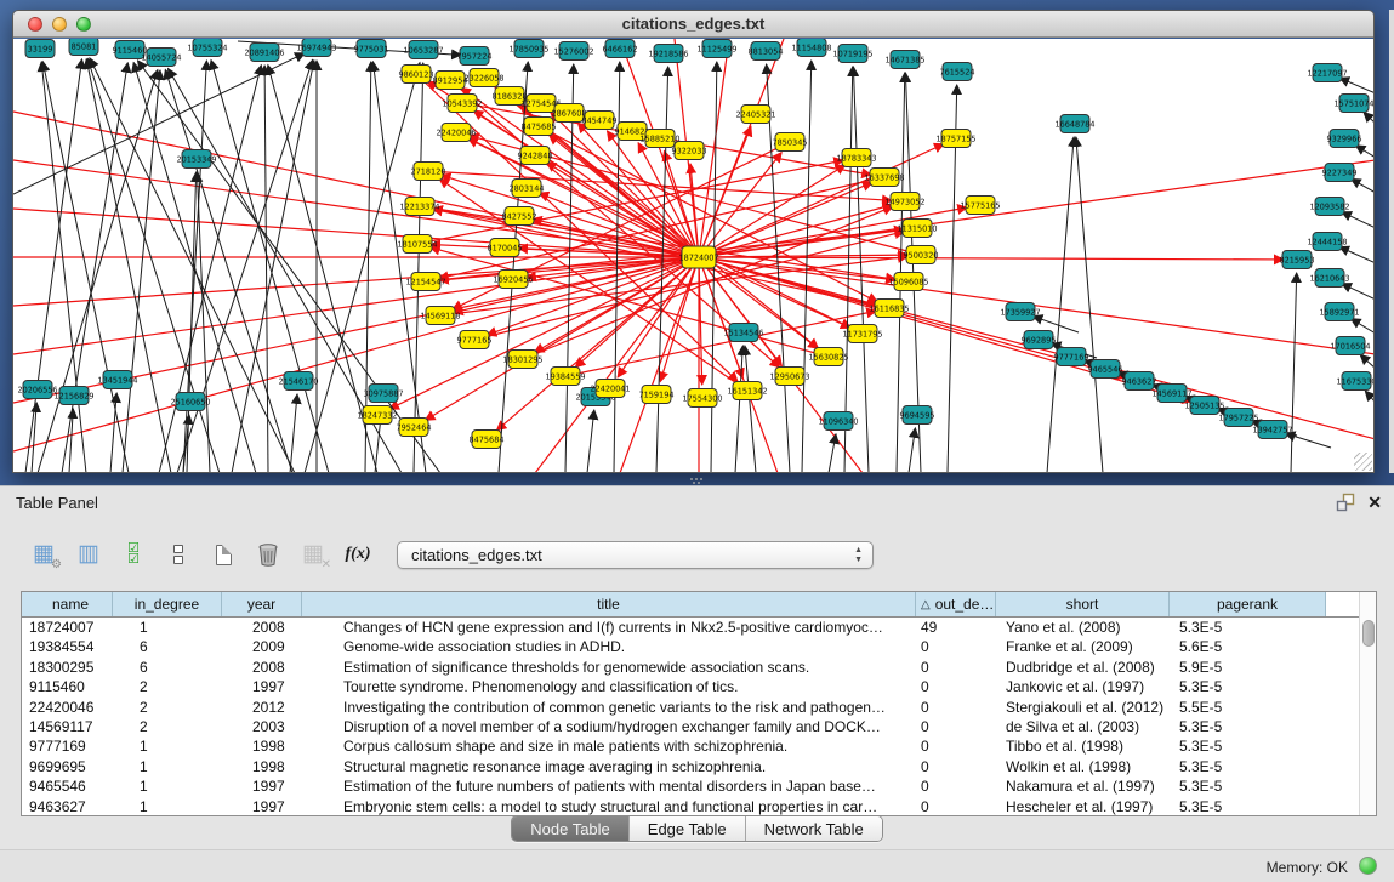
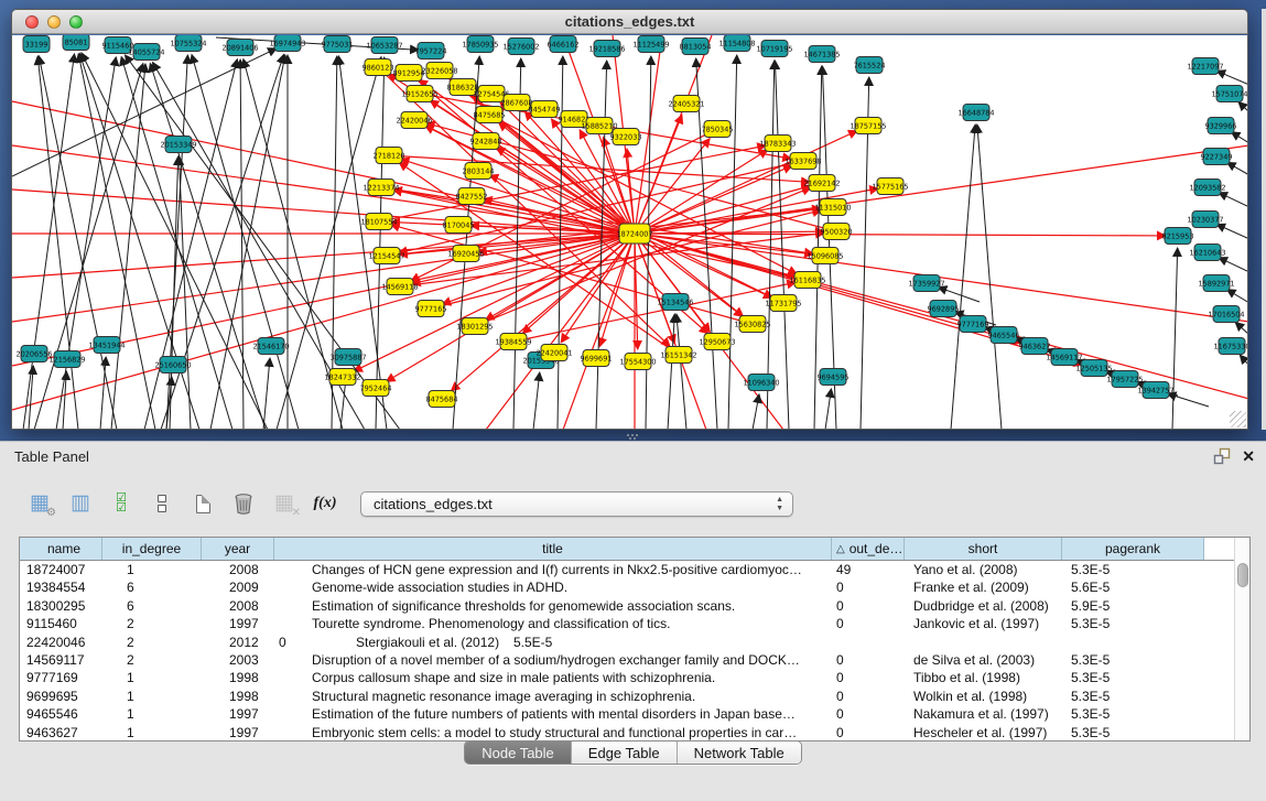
  citations_edges.txt
  33199
  85081
  9115460
  14055724
  10755324
  20891406
  16974943
  9775031
  10653287
  7957224
  17850935
  15276002
  6466162
  19218586
  11125499
  8813054
  11154808
  10719195
  14671385
  7615524
  16648784
  12217097
  15751074
  9329966
  9227349
  12093582
- 12444158
+ 10230377
  8215953
  16210643
  15892971
  17016504
  1167533
  17359927
  9692895
  9777169
  9465546
  9463627
  14569117
  12505135
  17957225
  13942757
  20206556
  12156829
  13451944
  25160650
  21546170
  30975887
  15134546
  20153349
  11096340
  9694595
  9860123
  8912954
  23226058
  8186328
  1275454
  2867608
  8454749
  914682
  15885210
  9322033
- 10543392
+ 19152655
  22420046
  8475685
  9242848
  2718120
  2803144
  12213374
  8427552
  18107554
  8170045
  12154547
  16920456
  14569118
  9777165
  18301295
  19384559
  22420041
- 7159194
+ 9699691
  17554300
  16151342
  12950673
  15630825
  11731795
  16116835
  15096085
  9500320
  11315010
- 14973052
+ 21692142
  16337698
  18783343
  7850345
  22405321
  7952464
  8475684
  18247332
  18757155
  15775165
  18724007
  Table Panel
  ✕
  ▦
  ⚙
  ▥
  ☑
  ☑
  ▦
  ✕
  f(x)
  citations_edges.txt
  name
  in_degree
  year
  title
  △
  out_de…
  short
  pagerank
  18724007
  1
  2008
  Changes of HCN gene expression and I(f) currents in Nkx2.5-positive cardiomyoc…
  49
  Yano et al. (2008)
  5.3E-5
  19384554
  6
  2009
  Genome-wide association studies in ADHD.
  0
  Franke et al. (2009)
  5.6E-5
  18300295
  6
  2008
  Estimation of significance thresholds for genomewide association scans.
  0
  Dudbridge et al. (2008)
  5.9E-5
  9115460
  2
  1997
  Tourette syndrome. Phenomenology and classification of tics.
  0
  Jankovic et al. (1997)
  5.3E-5
  22420046
  2
  2012
- Investigating the contribution of common genetic variants to the risk and pathogen…
  0
  Stergiakouli et al. (2012)
  5.5E-5
  14569117
  2
  2003
  Disruption of a novel member of a sodium/hydrogen exchanger family and DOCK…
  0
  de Silva et al. (2003)
  5.3E-5
  9777169
  1
  1998
  Corpus callosum shape and size in male patients with schizophrenia.
  0
  Tibbo et al. (1998)
  5.3E-5
  9699695
  1
  1998
  Structural magnetic resonance image averaging in schizophrenia.
  0
  Wolkin et al. (1998)
  5.3E-5
  9465546
  1
  1997
  Estimation of the future numbers of patients with mental disorders in Japan base…
  0
  Nakamura et al. (1997)
  5.3E-5
  9463627
  1
  1997
  Embryonic stem cells: a model to study structural and functional properties in car…
  0
  Hescheler et al. (1997)
  5.3E-5
  Node Table
  Edge Table
  Network Table
- Memory: OK
